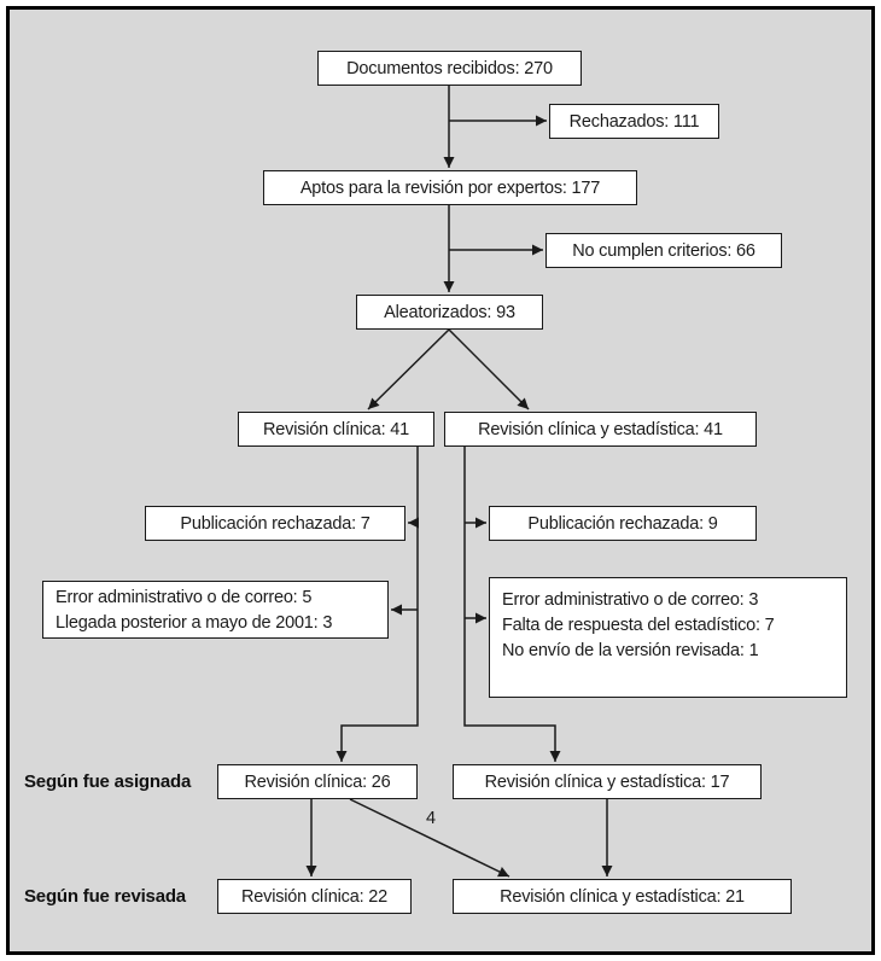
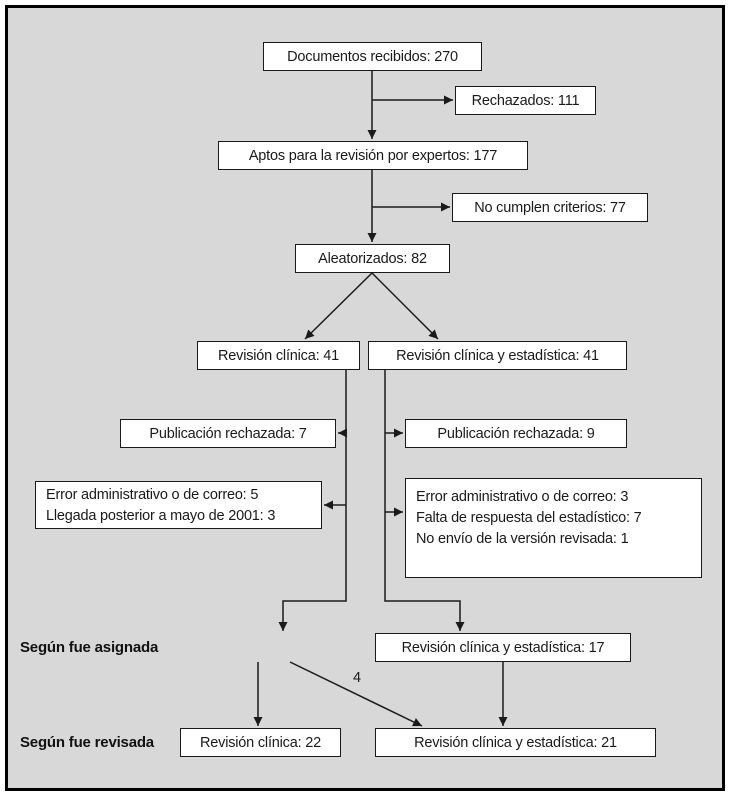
  Documentos recibidos: 270
  Rechazados: 111
  Aptos para la revisión por expertos: 177
- No cumplen criterios: 66
+ No cumplen criterios: 77
- Aleatorizados: 93
+ Aleatorizados: 82
  Revisión clínica: 41
  Revisión clínica y estadística: 41
  Publicación rechazada: 7
  Error administrativo o de correo: 5
  Llegada posterior a mayo de 2001: 3
  Publicación rechazada: 9
  Error administrativo o de correo: 3
  Falta de respuesta del estadístico: 7
  No envío de la versión revisada: 1
  Según fue asignada
- Revisión clínica: 26
  Revisión clínica y estadística: 17
  4
  Según fue revisada
  Revisión clínica: 22
  Revisión clínica y estadística: 21
